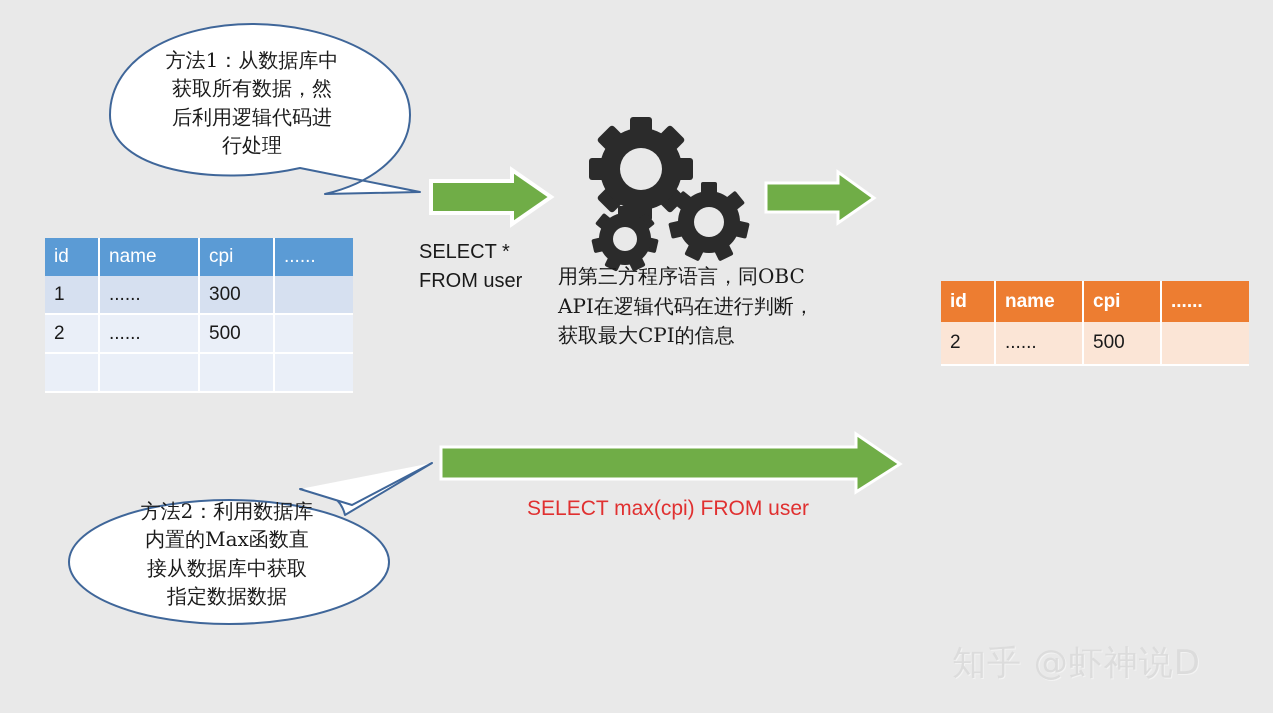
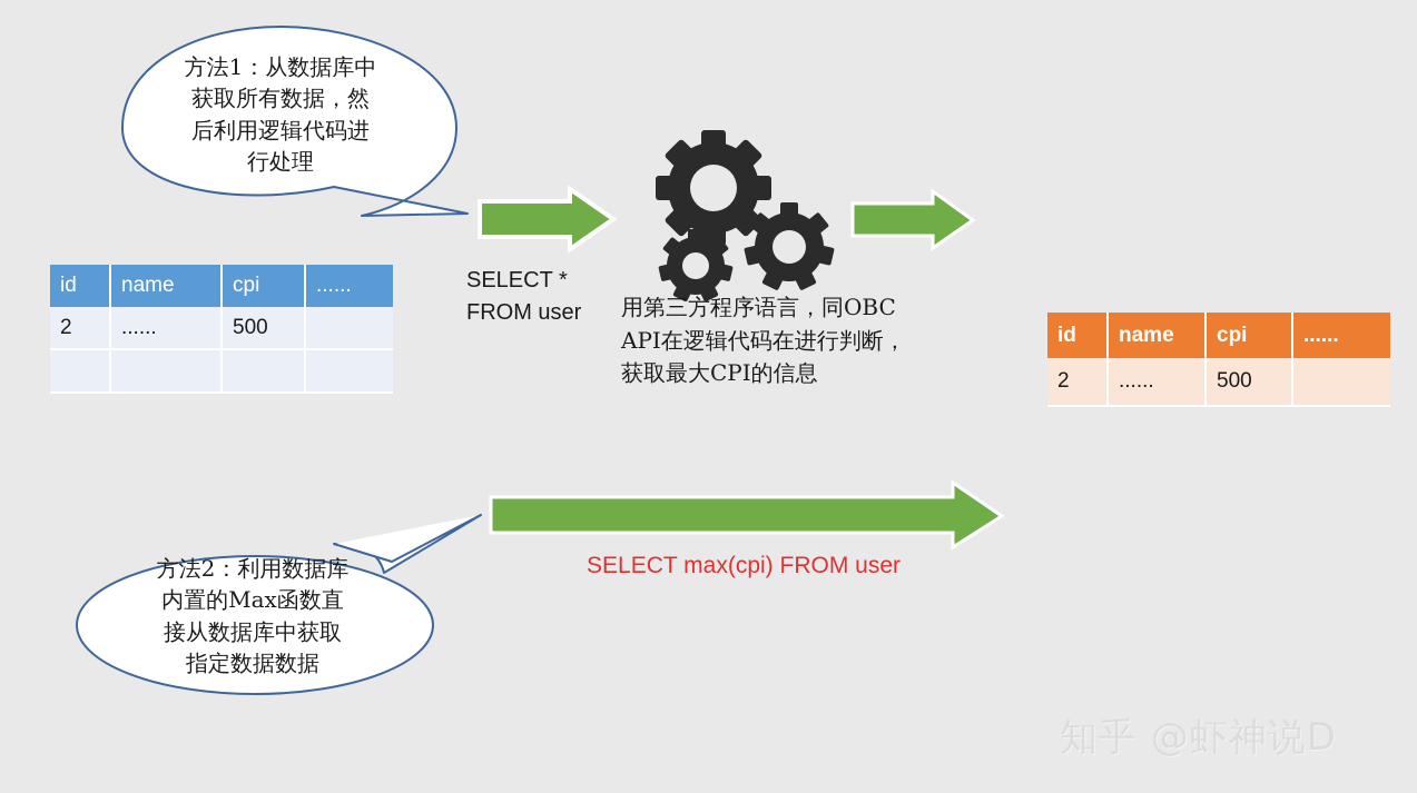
  方法1：从数据库中
  获取所有数据，然
  后利用逻辑代码进
  行处理
  方法2：利用数据库
  内置的Max函数直
  接从数据库中获取
  指定数据数据
  id	name	cpi	......
- 1	......	300
  2	......	500
  id	name	cpi	......
  2	......	500
  SELECT *
  FROM user
  用第三方程序语言，同OBC API在逻辑代码在进行判断，获取最大CPI的信息
  SELECT max(cpi) FROM user
